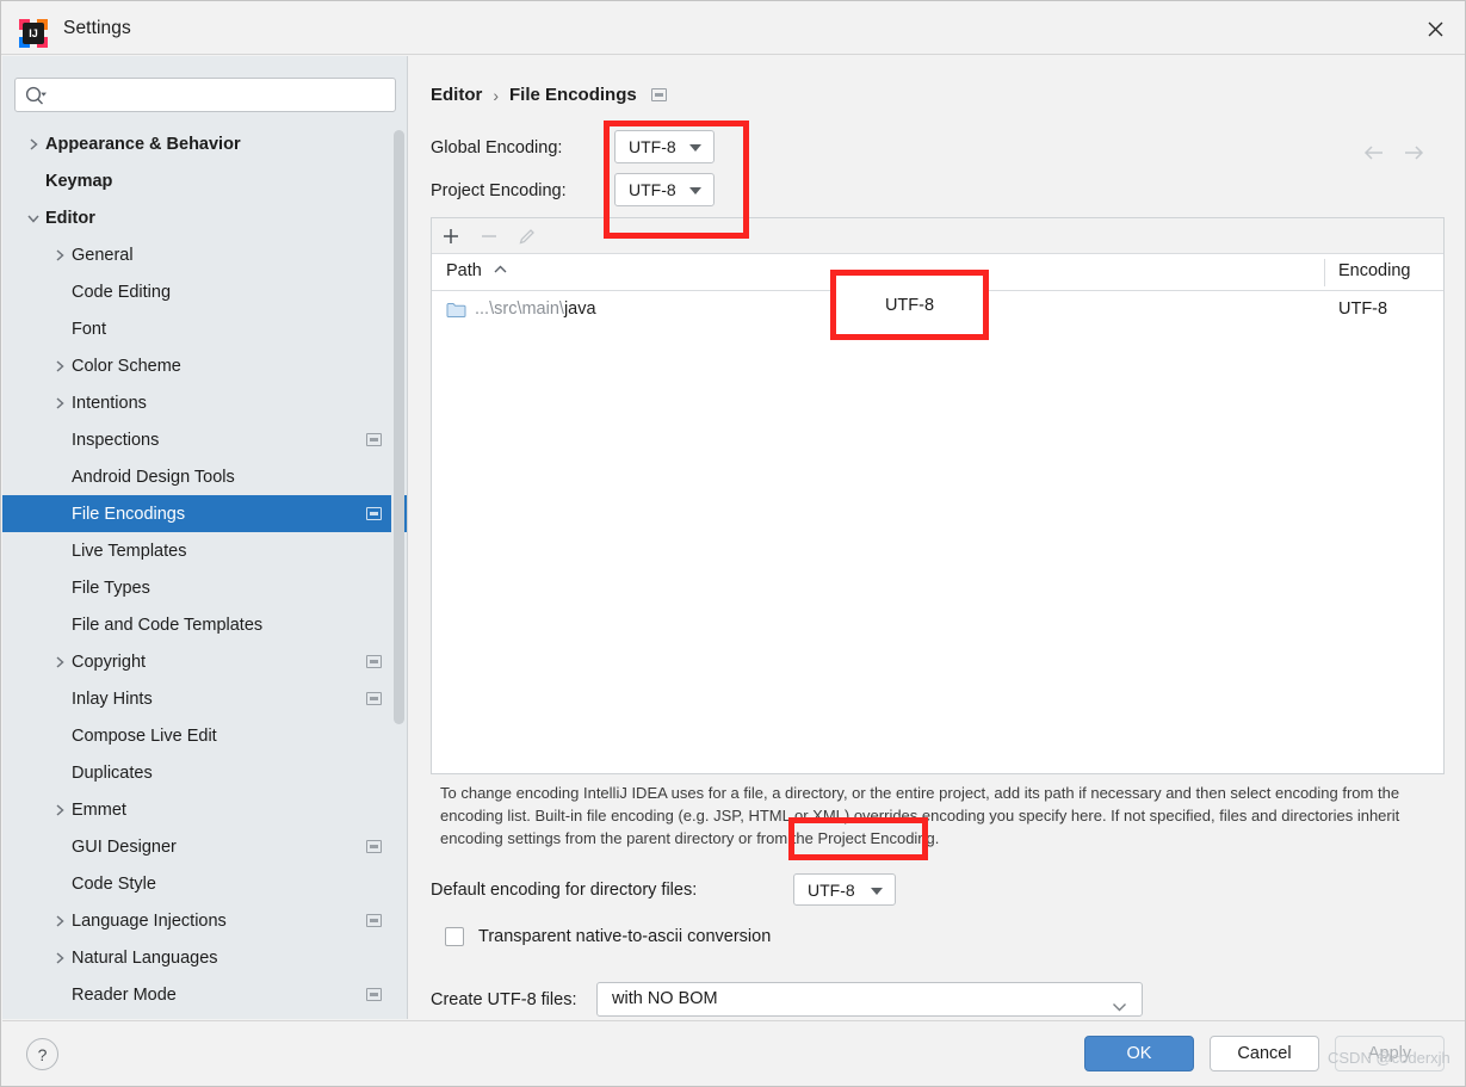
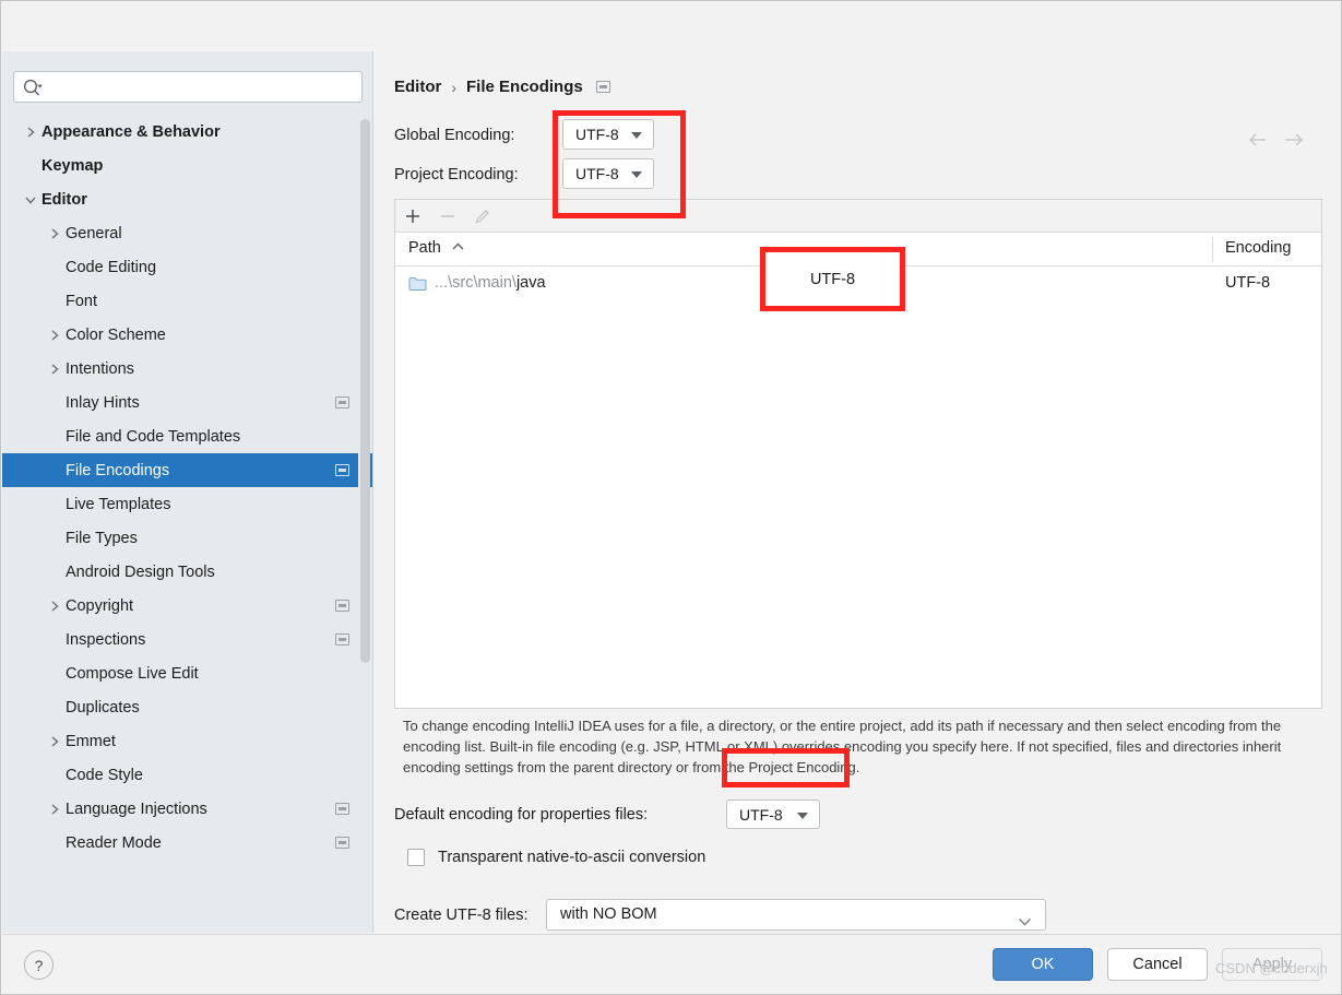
- IJ
- Settings
  Appearance & Behavior
  Keymap
  Editor
  General
  Code Editing
  Font
  Color Scheme
  Intentions
- Inspections
+ Inlay Hints
- Android Design Tools
+ File and Code Templates
  File Encodings
  Live Templates
  File Types
- File and Code Templates
+ Android Design Tools
  Copyright
- Inlay Hints
+ Inspections
  Compose Live Edit
  Duplicates
  Emmet
- GUI Designer
  Code Style
  Language Injections
- Natural Languages
  Reader Mode
  Editor
  ›
  File Encodings
  Global Encoding:
  UTF-8
  Project Encoding:
  UTF-8
  Path
  Encoding
  ...\src\main\java
  UTF-8
  To change encoding IntelliJ IDEA uses for a file, a directory, or the entire project, add its path if necessary and then select encoding from the encoding list. Built-in file encoding (e.g. JSP, HTML or XML) overrides encoding you specify here. If not specified, files and directories inherit encoding settings from the parent directory or from the Project Encoding.
- Default encoding for directory files:
+ Default encoding for properties files:
  UTF-8
  Transparent native-to-ascii conversion
  Create UTF-8 files:
  with NO BOM
  UTF-8
  ?
  OK
  Cancel
  Apply
  CSDN @coderxjh
